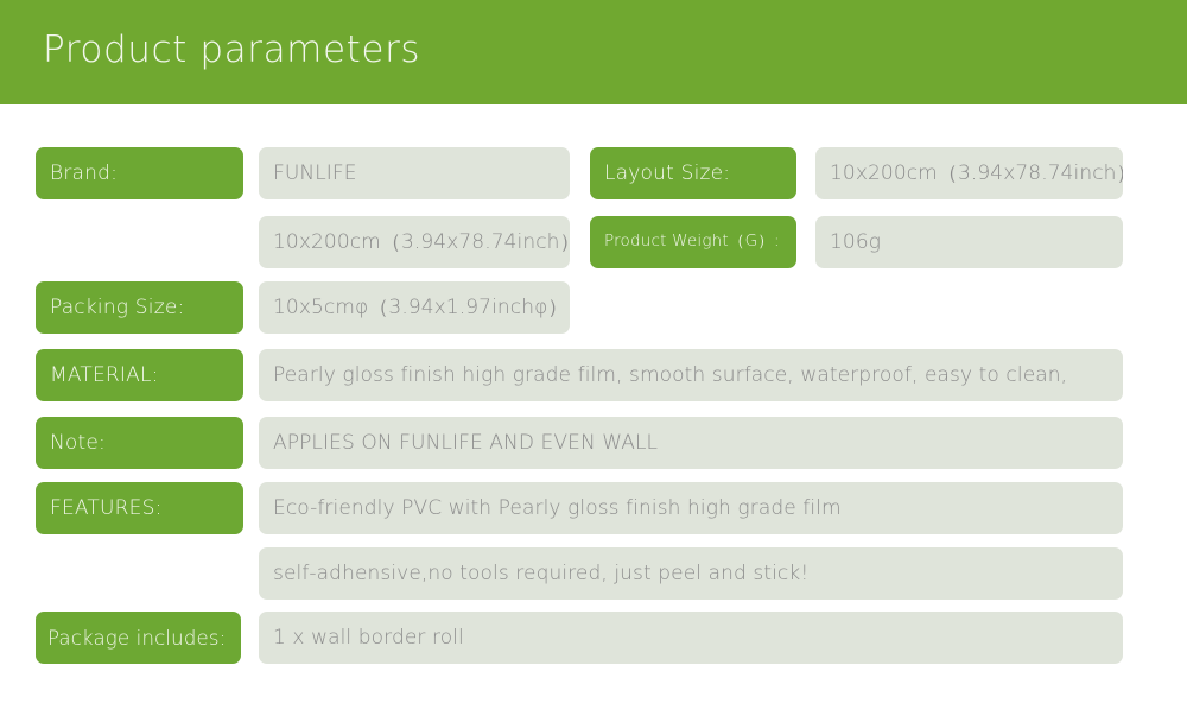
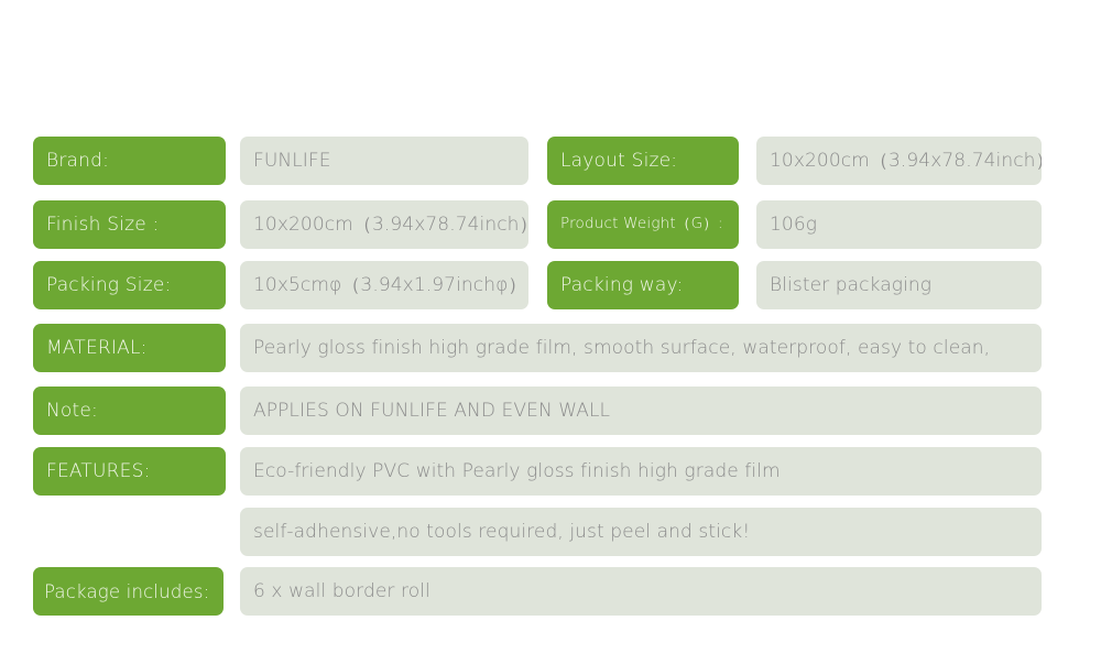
- Product parameters
  Brand:
  FUNLIFE
  Layout Size:
  10x200cm（3.94x78.74inch
+ Finish Size :
  10x200cm（3.94x78.74inch
  Product Weight（G）:
  106g
  Packing Size:
  10x5cmφ（3.94x1.97inchφ）
+ Packing way:
+ Blister packaging
  MATERIAL:
  Pearly gloss finish high grade film, smooth surface, waterproof, easy to clean,
  Note:
  APPLIES ON FUNLIFE AND EVEN WALL
  FEATURES:
  Eco-friendly PVC with Pearly gloss finish high grade film
  self-adhensive,no tools required, just peel and stick!
  Package includes:
- 1 x wall border roll
+ 6 x wall border roll
